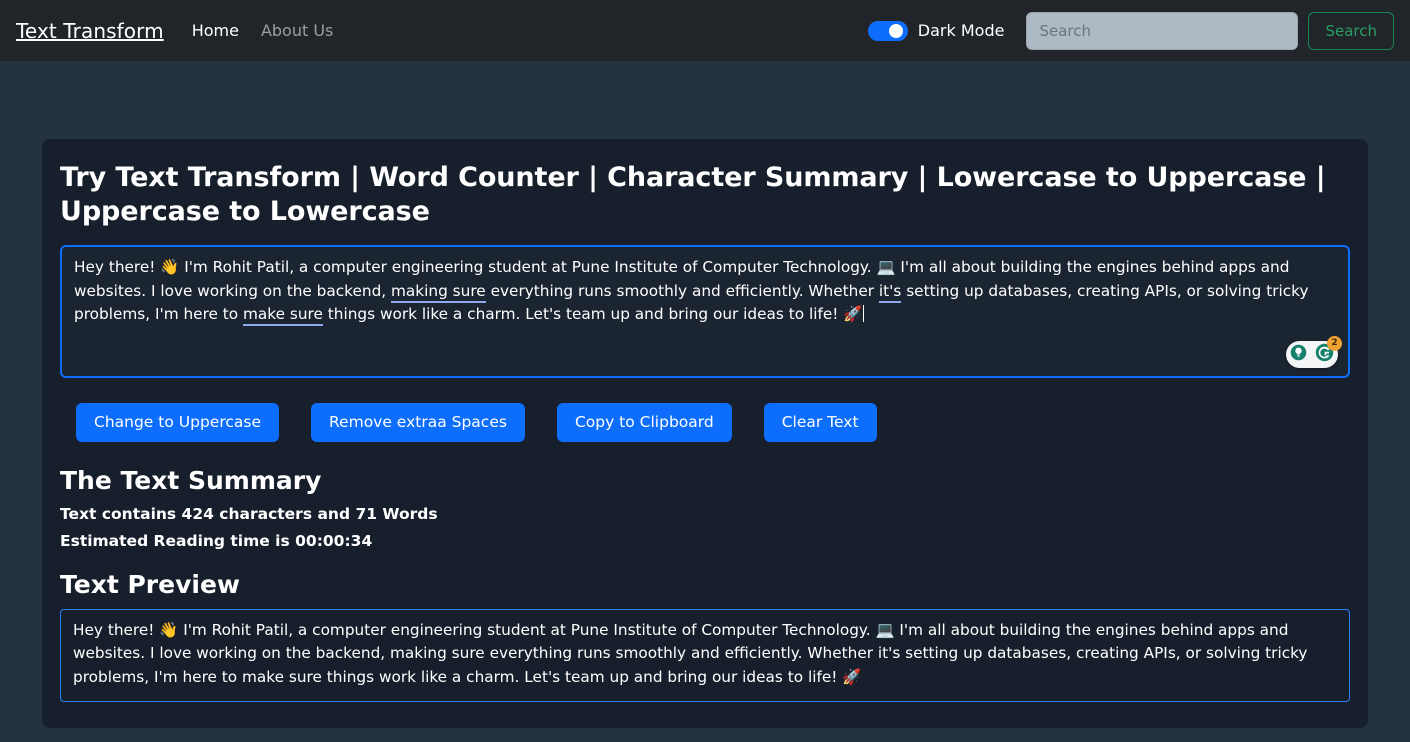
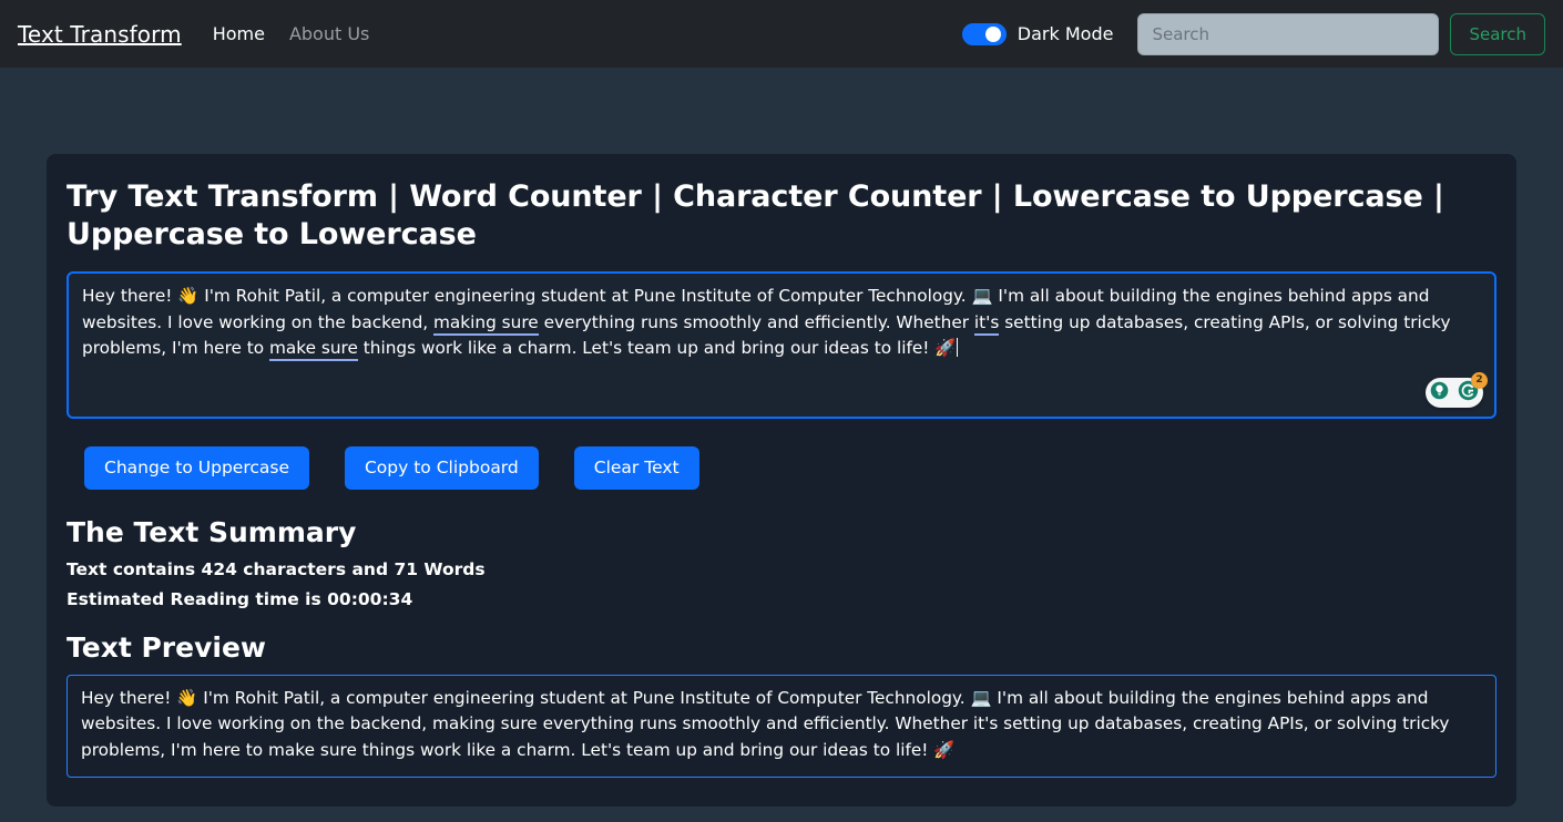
  Text Transform
  Home
  About Us
  Dark Mode
  Search
  Search
- Try Text Transform | Word Counter | Character Summary | Lowercase to Uppercase | Uppercase to Lowercase
+ Try Text Transform | Word Counter | Character Counter | Lowercase to Uppercase | Uppercase to Lowercase
  Hey there! 👋 I'm Rohit Patil, a computer engineering student at Pune Institute of Computer Technology. 💻 I'm all about building the engines behind apps and websites. I love working on the backend, making sure everything runs smoothly and efficiently. Whether it's setting up databases, creating APIs, or solving tricky problems, I'm here to make sure things work like a charm. Let's team up and bring our ideas to life! 🚀
  2
  Change to Uppercase
- Remove extraa Spaces
  Copy to Clipboard
  Clear Text
  The Text Summary
  Text contains 424 characters and 71 Words
  Estimated Reading time is 00:00:34
  Text Preview
  Hey there! 👋 I'm Rohit Patil, a computer engineering student at Pune Institute of Computer Technology. 💻 I'm all about building the engines behind apps and websites. I love working on the backend, making sure everything runs smoothly and efficiently. Whether it's setting up databases, creating APIs, or solving tricky problems, I'm here to make sure things work like a charm. Let's team up and bring our ideas to life! 🚀
